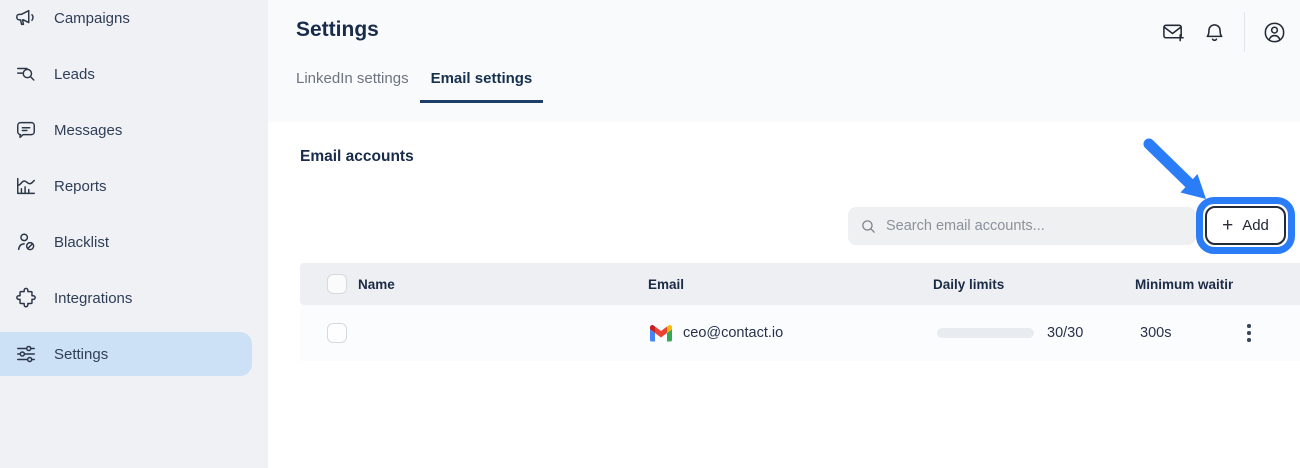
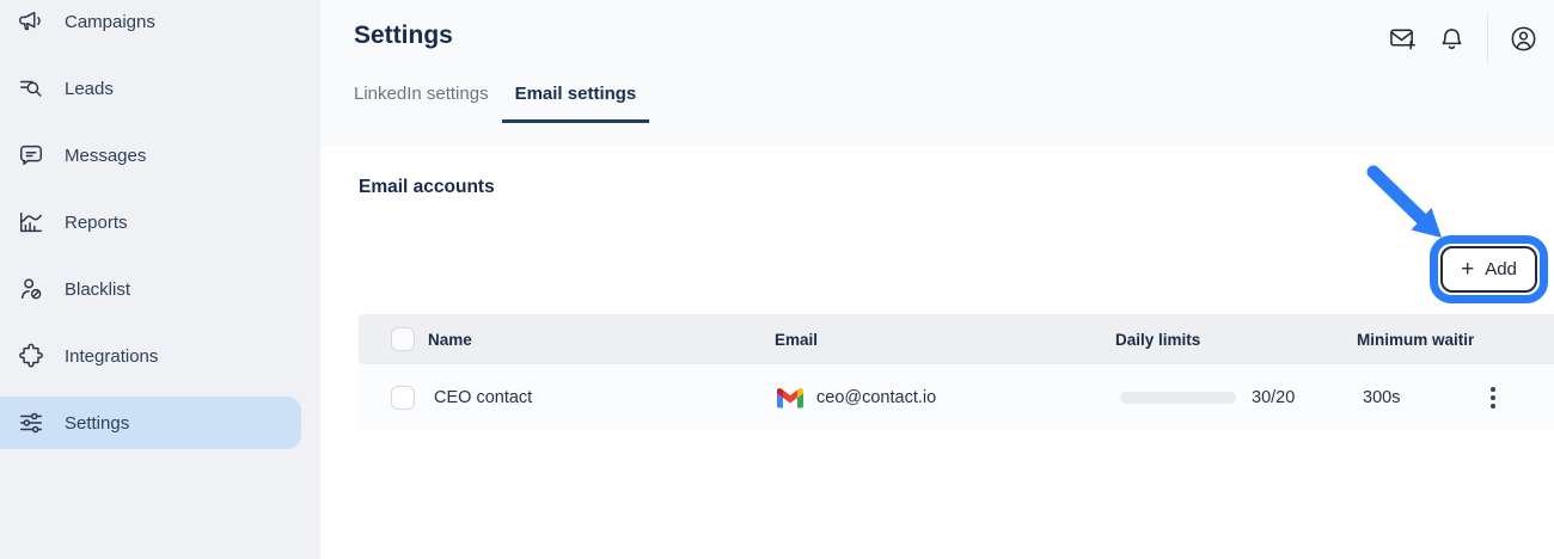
  Campaigns
  Leads
  Messages
  Reports
  Blacklist
  Integrations
  Settings
  Settings
  LinkedIn settings
  Email settings
  Email accounts
- Search email accounts...
  +
  Add
  Name
  Email
  Daily limits
  Minimum waitin
+ CEO contact
  ceo@contact.io
- 30/30
+ 30/20
  300s
